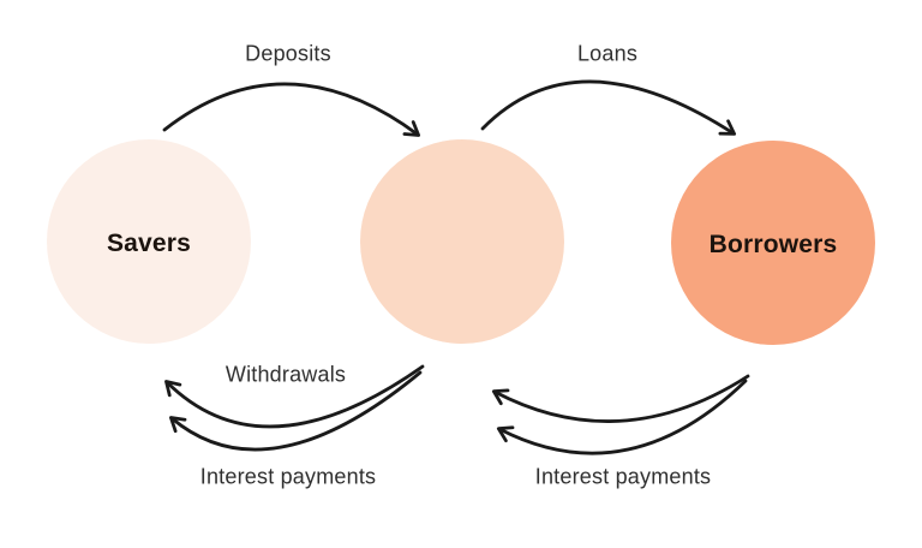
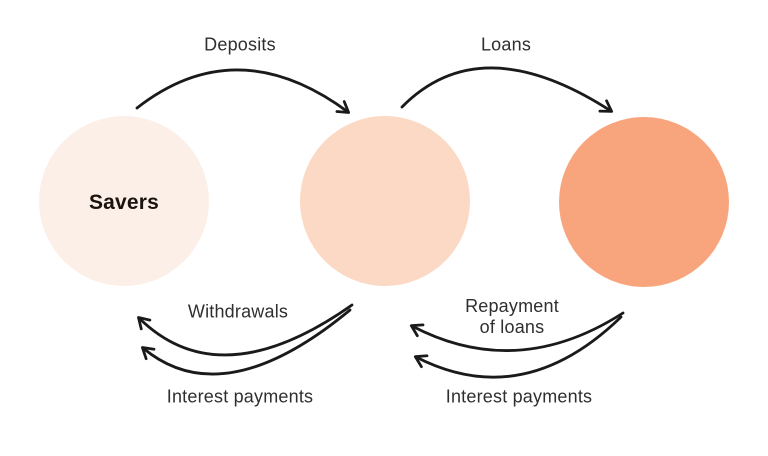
  Savers
- Borrowers
  Deposits
  Loans
  Withdrawals
  Interest payments
+ Repayment of loans
  Interest payments
